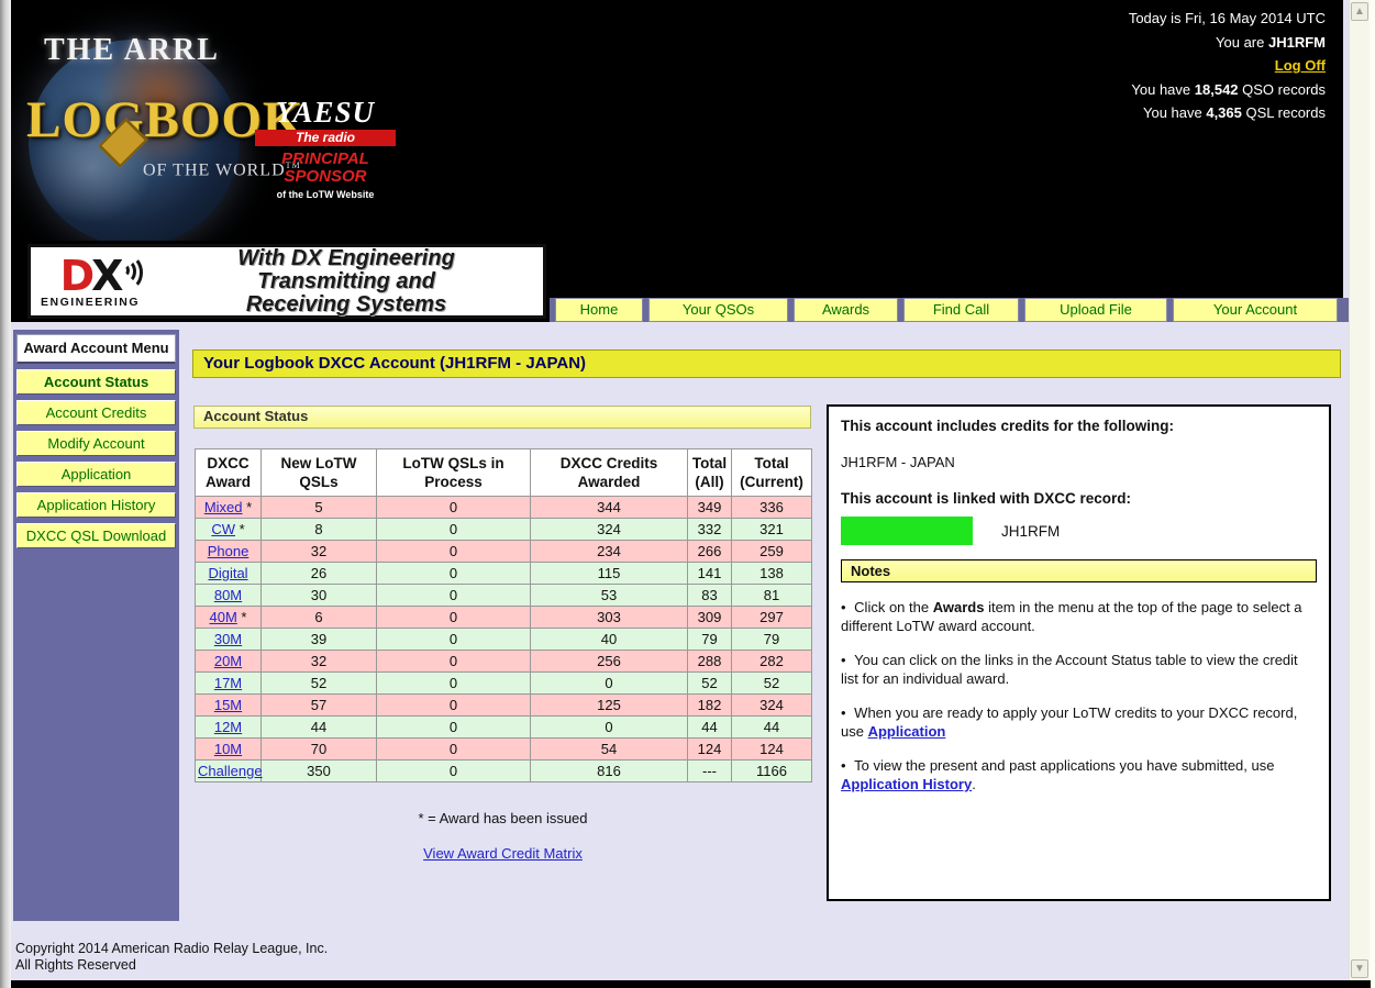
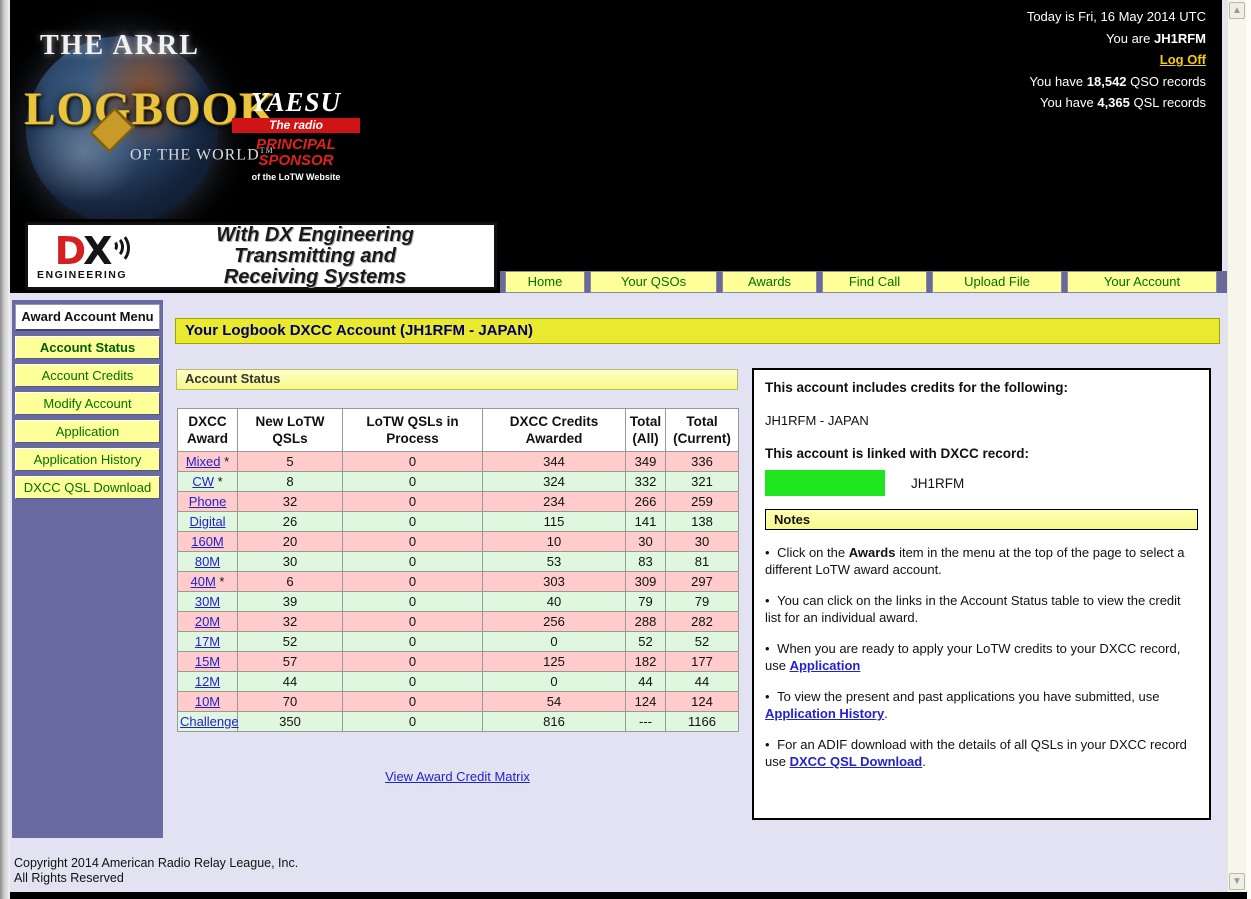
  THE ARRL
  LOBOOK
  OF THE WORLDTM
  YAESU
  The radio
  PRINCIPAL
  SPONSOR
  of the LoTW Website
  Today is Fri, 16 May 2014 UTC
  You are JH1RFM
  Log Off
  You have 18,542 QSO records
  You have 4,365 QSL records
  DX
  ENGINEERING
  With DX Engineering
  Transmitting and
  Receiving Systems
  Home
  Your QSOs
  Awards
  Find Call
  Upload File
  Your Account
  Award Account Menu
  Account Status
  Account Credits
  Modify Account
  Application
  Application History
  DXCC QSL Download
  Your Logbook DXCC Account (JH1RFM - JAPAN)
  Account Status
  DXCC Award	New LoTW QSLs	LoTW QSLs in Process	DXCC Credits Awarded	Total (All)	Total (Current)
  Mixed *	5	0	344	349	336
  CW *	8	0	324	332	321
  Phone	32	0	234	266	259
  Digital	26	0	115	141	138
+ 160M	20	0	10	30	30
  80M	30	0	53	83	81
  40M *	6	0	303	309	297
  30M	39	0	40	79	79
  20M	32	0	256	288	282
  17M	52	0	0	52	52
- 15M	57	0	125	182	324
+ 15M	57	0	125	182	177
  12M	44	0	0	44	44
  10M	70	0	54	124	124
  Challenge	350	0	816	---	1166
- * = Award has been issued
  View Award Credit Matrix
  This account includes credits for the following:
  JH1RFM - JAPAN
  This account is linked with DXCC record:
  JH1RFM
  Notes
  • Click on the Awards item in the menu at the top of the page to select a different LoTW award account.
  • You can click on the links in the Account Status table to view the credit list for an individual award.
  • When you are ready to apply your LoTW credits to your DXCC record, use Application
  • To view the present and past applications you have submitted, use Application History.
+ • For an ADIF download with the details of all QSLs in your DXCC record use DXCC QSL Download.
  Copyright 2014 American Radio Relay League, Inc.
  All Rights Reserved
  ▲
  ▼
